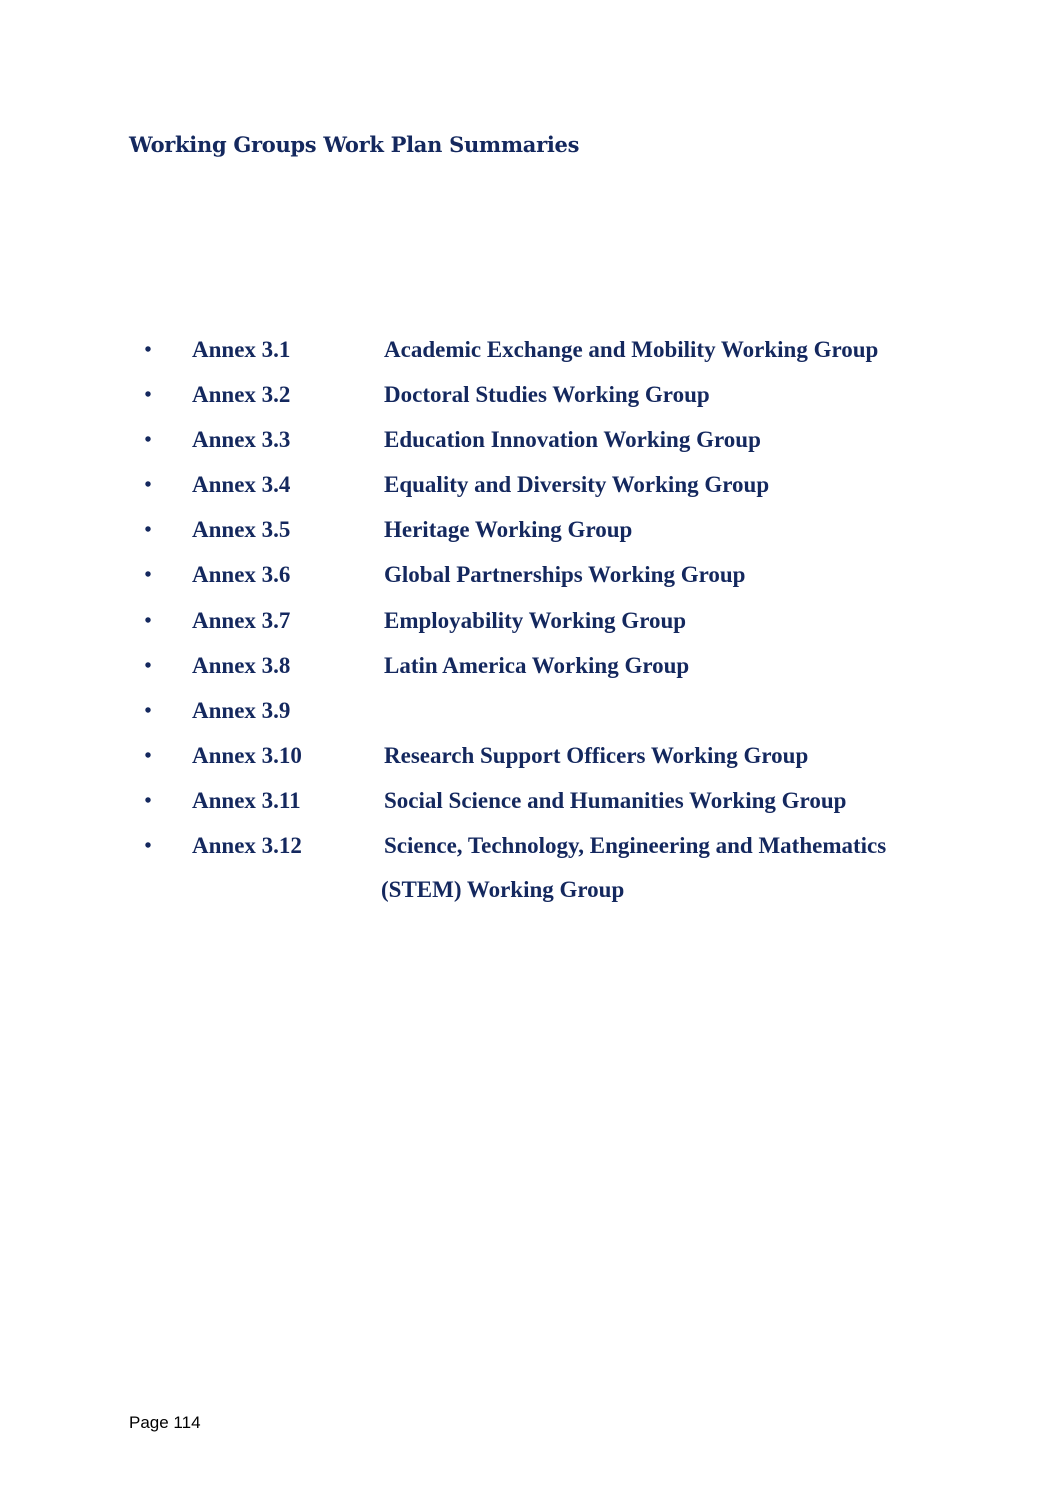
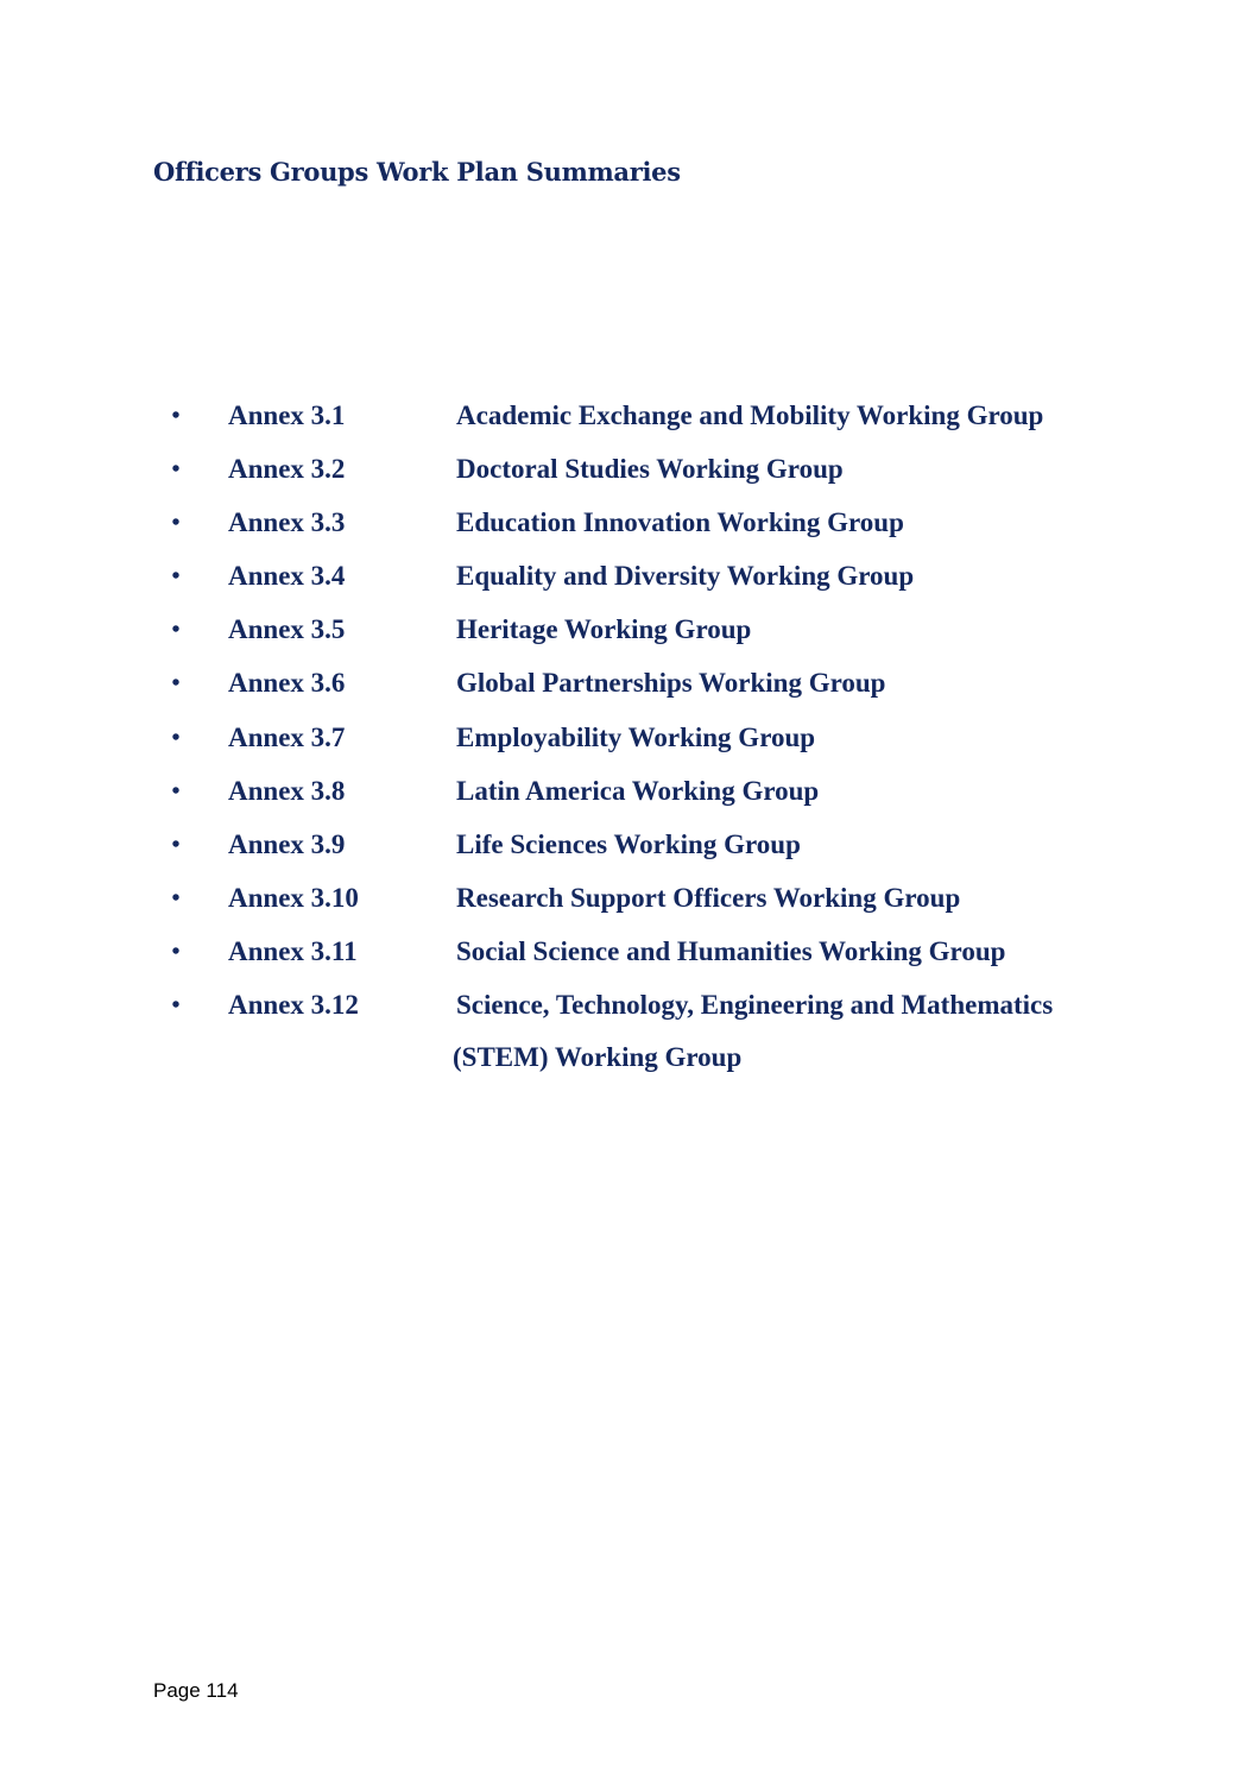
- Working Groups Work Plan Summaries
+ Officers Groups Work Plan Summaries
  •
  Annex 3.1
  Academic Exchange and Mobility Working Group
  •
  Annex 3.2
  Doctoral Studies Working Group
  •
  Annex 3.3
  Education Innovation Working Group
  •
  Annex 3.4
  Equality and Diversity Working Group
  •
  Annex 3.5
  Heritage Working Group
  •
  Annex 3.6
  Global Partnerships Working Group
  •
  Annex 3.7
  Employability Working Group
  •
  Annex 3.8
  Latin America Working Group
  •
  Annex 3.9
+ Life Sciences Working Group
  •
  Annex 3.10
  Research Support Officers Working Group
  •
  Annex 3.11
  Social Science and Humanities Working Group
  •
  Annex 3.12
  Science, Technology, Engineering and Mathematics
  (STEM) Working Group
  Page 114
